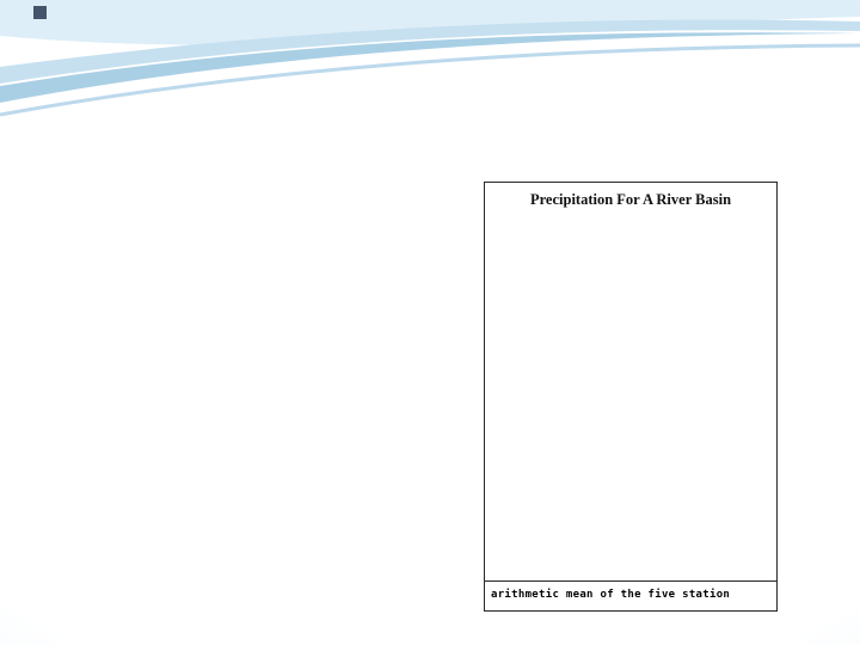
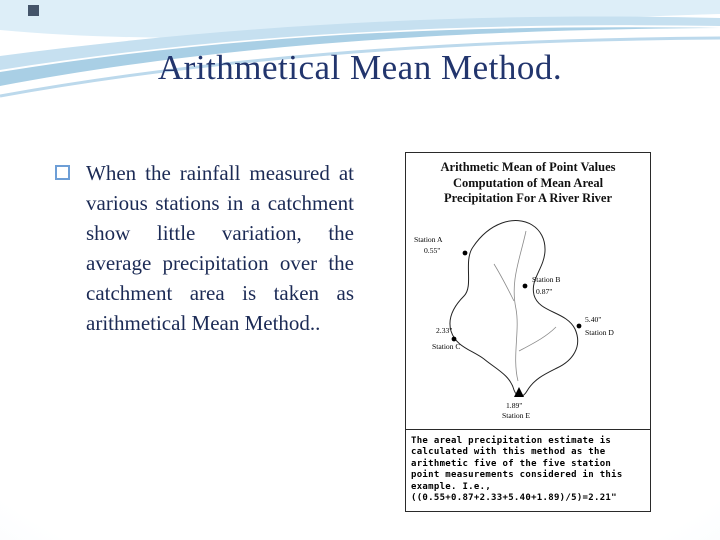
+ Arithmetical Mean Method.
+ When the rainfall measured at various stations in a catchment show little variation, the average precipitation over the catchment area is taken as arithmetical Mean Method..
+ Arithmetic Mean of Point Values
+ Computation of Mean Areal
- Precipitation For A River Basin
+ Precipitation For A River River
+ Station A
+ 0.55"
+ Station B
+ 0.87"
+ 2.33"
+ Station C
+ 5.40"
+ Station D
+ 1.89"
+ Station E
+ The areal precipitation estimate is
+ calculated with this method as the
- arithmetic mean of the five station
+ arithmetic five of the five station
+ point measurements considered in this
+ example. I.e.,
+ ((0.55+0.87+2.33+5.40+1.89)/5)=2.21"
